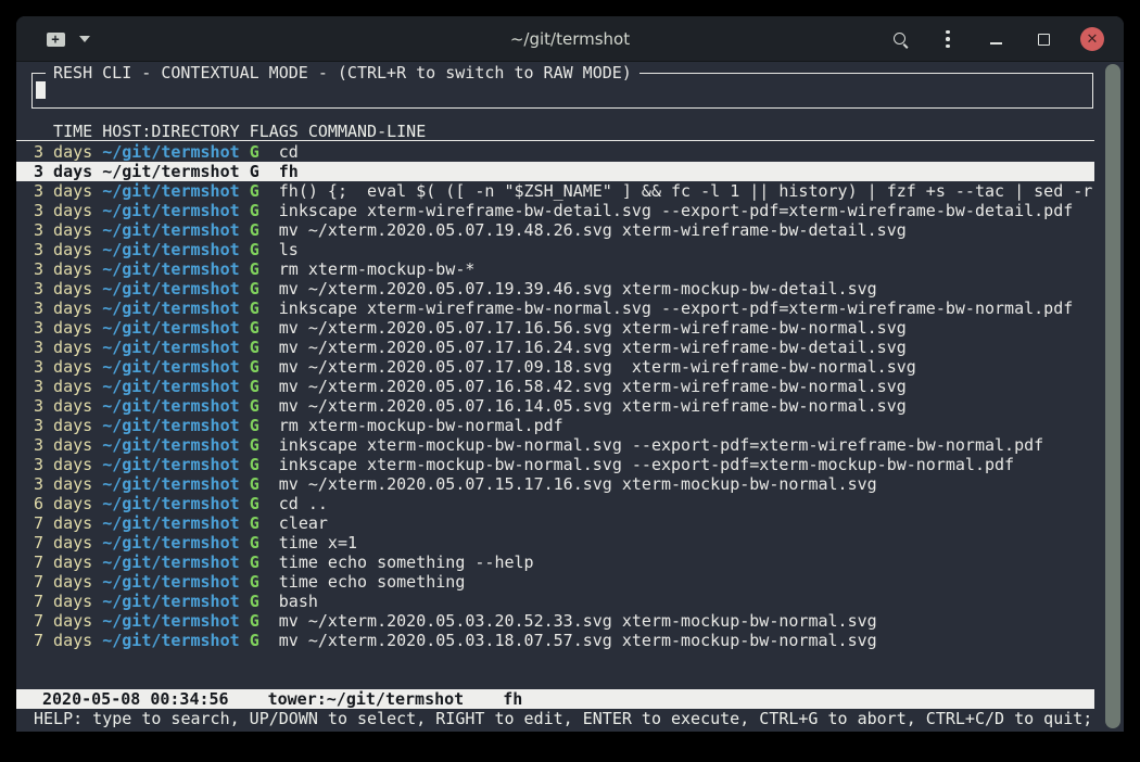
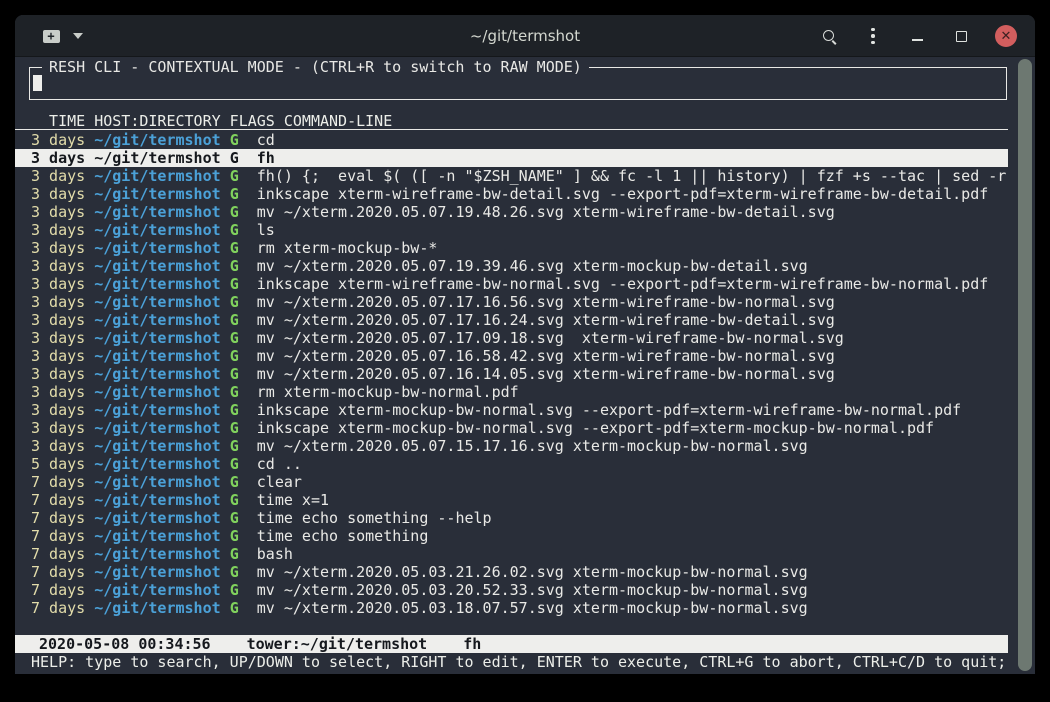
  +
  ~/git/termshot
  ✕
  RESH CLI - CONTEXTUAL MODE - (CTRL+R to switch to RAW MODE)
  TIME HOST:DIRECTORY FLAGS COMMAND-LINE
  3 days ~/git/termshot G cd
  3 days ~/git/termshot G fh
  3 days ~/git/termshot G fh() {; eval $( ([ -n "$ZSH_NAME" ] && fc -l 1 || history) | fzf +s --tac | sed -r
  3 days ~/git/termshot G inkscape xterm-wireframe-bw-detail.svg --export-pdf=xterm-wireframe-bw-detail.pdf
  3 days ~/git/termshot G mv ~/xterm.2020.05.07.19.48.26.svg xterm-wireframe-bw-detail.svg
  3 days ~/git/termshot G ls
  3 days ~/git/termshot G rm xterm-mockup-bw-*
  3 days ~/git/termshot G mv ~/xterm.2020.05.07.19.39.46.svg xterm-mockup-bw-detail.svg
  3 days ~/git/termshot G inkscape xterm-wireframe-bw-normal.svg --export-pdf=xterm-wireframe-bw-normal.pdf
  3 days ~/git/termshot G mv ~/xterm.2020.05.07.17.16.56.svg xterm-wireframe-bw-normal.svg
  3 days ~/git/termshot G mv ~/xterm.2020.05.07.17.16.24.svg xterm-wireframe-bw-detail.svg
  3 days ~/git/termshot G mv ~/xterm.2020.05.07.17.09.18.svg xterm-wireframe-bw-normal.svg
  3 days ~/git/termshot G mv ~/xterm.2020.05.07.16.58.42.svg xterm-wireframe-bw-normal.svg
  3 days ~/git/termshot G mv ~/xterm.2020.05.07.16.14.05.svg xterm-wireframe-bw-normal.svg
  3 days ~/git/termshot G rm xterm-mockup-bw-normal.pdf
  3 days ~/git/termshot G inkscape xterm-mockup-bw-normal.svg --export-pdf=xterm-wireframe-bw-normal.pdf
  3 days ~/git/termshot G inkscape xterm-mockup-bw-normal.svg --export-pdf=xterm-mockup-bw-normal.pdf
  3 days ~/git/termshot G mv ~/xterm.2020.05.07.15.17.16.svg xterm-mockup-bw-normal.svg
- 6 days ~/git/termshot G cd ..
+ 5 days ~/git/termshot G cd ..
  7 days ~/git/termshot G clear
  7 days ~/git/termshot G time x=1
  7 days ~/git/termshot G time echo something --help
  7 days ~/git/termshot G time echo something
  7 days ~/git/termshot G bash
+ 7 days ~/git/termshot G mv ~/xterm.2020.05.03.21.26.02.svg xterm-mockup-bw-normal.svg
  7 days ~/git/termshot G mv ~/xterm.2020.05.03.20.52.33.svg xterm-mockup-bw-normal.svg
  7 days ~/git/termshot G mv ~/xterm.2020.05.03.18.07.57.svg xterm-mockup-bw-normal.svg
  2020-05-08 00:34:56 tower:~/git/termshot fh
  HELP: type to search, UP/DOWN to select, RIGHT to edit, ENTER to execute, CTRL+G to abort, CTRL+C/D to quit;
